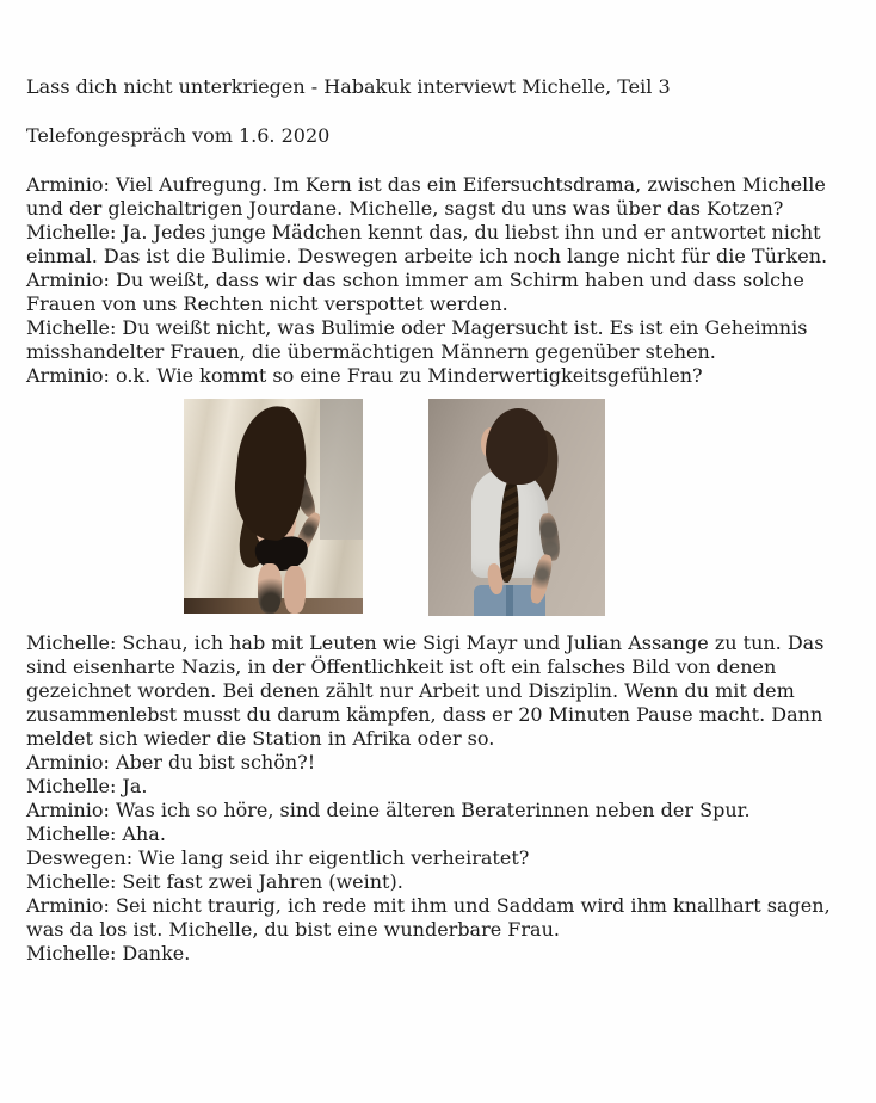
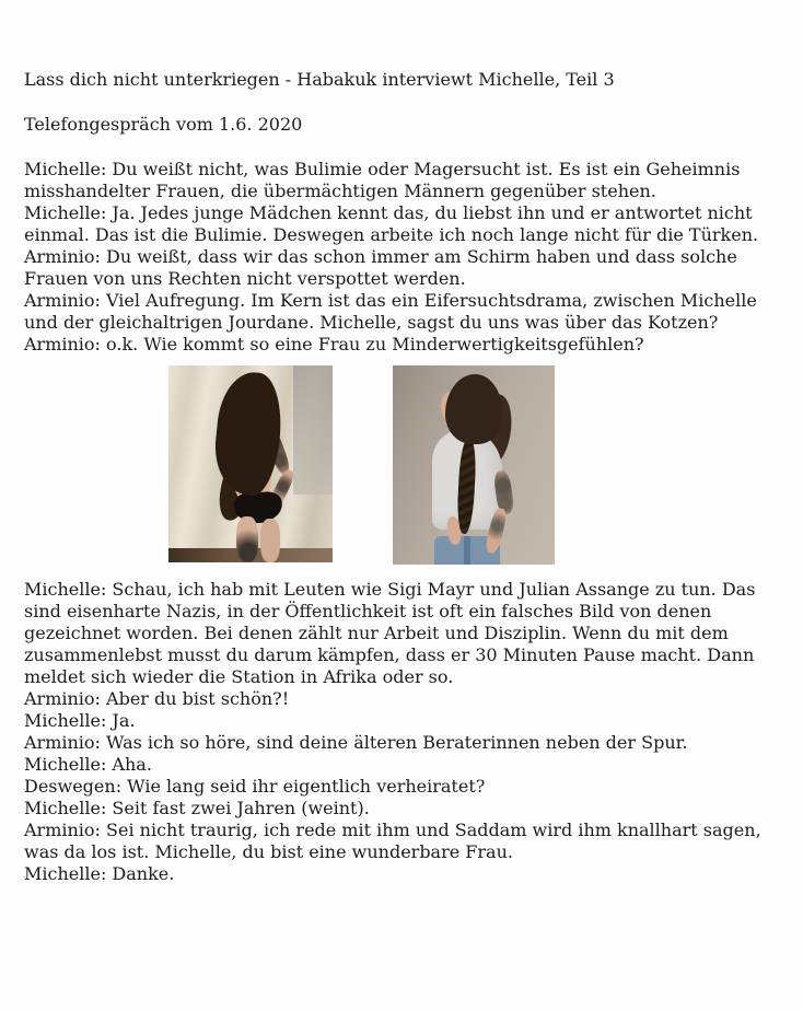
  Lass dich nicht unterkriegen - Habakuk interviewt Michelle, Teil 3
  Telefongespräch vom 1.6. 2020
- Arminio: Viel Aufregung. Im Kern ist das ein Eifersuchtsdrama, zwischen Michelle und der gleichaltrigen Jourdane. Michelle, sagst du uns was über das Kotzen?
+ Michelle: Du weißt nicht, was Bulimie oder Magersucht ist. Es ist ein Geheimnis misshandelter Frauen, die übermächtigen Männern gegenüber stehen.
  Michelle: Ja. Jedes junge Mädchen kennt das, du liebst ihn und er antwortet nicht einmal. Das ist die Bulimie. Deswegen arbeite ich noch lange nicht für die Türken.
  Arminio: Du weißt, dass wir das schon immer am Schirm haben und dass solche Frauen von uns Rechten nicht verspottet werden.
- Michelle: Du weißt nicht, was Bulimie oder Magersucht ist. Es ist ein Geheimnis misshandelter Frauen, die übermächtigen Männern gegenüber stehen.
+ Arminio: Viel Aufregung. Im Kern ist das ein Eifersuchtsdrama, zwischen Michelle und der gleichaltrigen Jourdane. Michelle, sagst du uns was über das Kotzen?
  Arminio: o.k. Wie kommt so eine Frau zu Minderwertigkeitsgefühlen?
- Michelle: Schau, ich hab mit Leuten wie Sigi Mayr und Julian Assange zu tun. Das sind eisenharte Nazis, in der Öffentlichkeit ist oft ein falsches Bild von denen gezeichnet worden. Bei denen zählt nur Arbeit und Disziplin. Wenn du mit dem zusammenlebst musst du darum kämpfen, dass er 20 Minuten Pause macht. Dann meldet sich wieder die Station in Afrika oder so.
+ Michelle: Schau, ich hab mit Leuten wie Sigi Mayr und Julian Assange zu tun. Das sind eisenharte Nazis, in der Öffentlichkeit ist oft ein falsches Bild von denen gezeichnet worden. Bei denen zählt nur Arbeit und Disziplin. Wenn du mit dem zusammenlebst musst du darum kämpfen, dass er 30 Minuten Pause macht. Dann meldet sich wieder die Station in Afrika oder so.
  Arminio: Aber du bist schön?!
  Michelle: Ja.
  Arminio: Was ich so höre, sind deine älteren Beraterinnen neben der Spur.
  Michelle: Aha.
  Deswegen: Wie lang seid ihr eigentlich verheiratet?
  Michelle: Seit fast zwei Jahren (weint).
  Arminio: Sei nicht traurig, ich rede mit ihm und Saddam wird ihm knallhart sagen, was da los ist. Michelle, du bist eine wunderbare Frau.
  Michelle: Danke.
